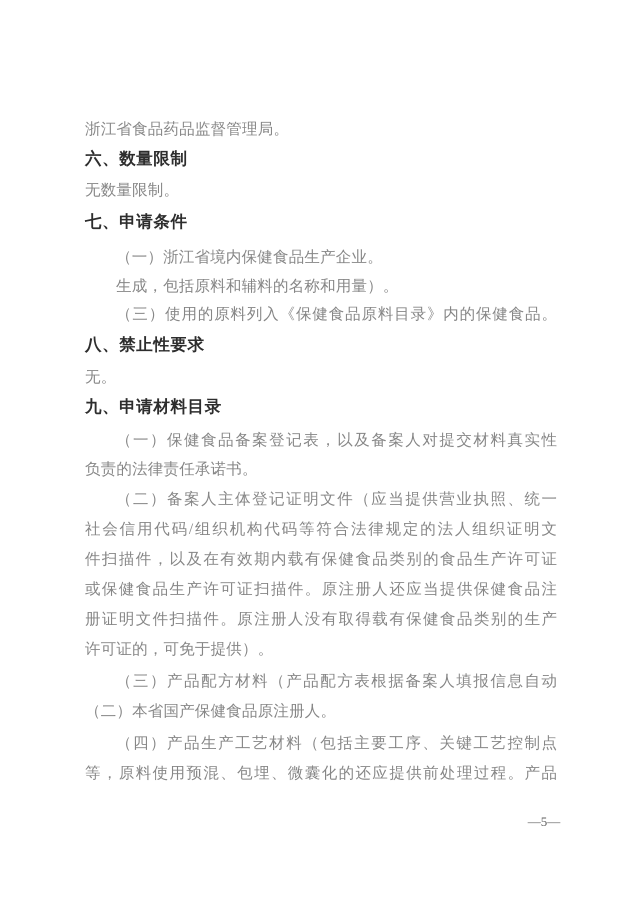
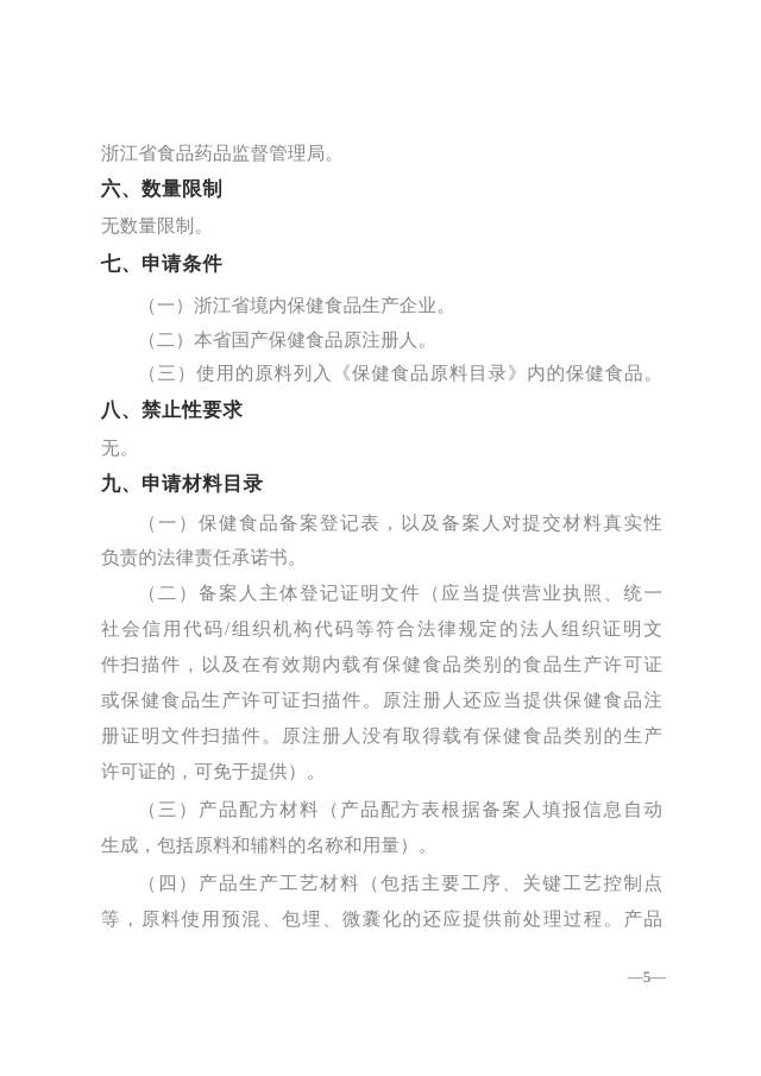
  浙江省食品药品监督管理局。
  六、数量限制
  无数量限制。
  七、申请条件
  （一）浙江省境内保健食品生产企业。
- 生成，包括原料和辅料的名称和用量）。
+ （二）本省国产保健食品原注册人。
  （三）使用的原料列入《保健食品原料目录》内的保健食品。
  八、禁止性要求
  无。
  九、申请材料目录
  （一）保健食品备案登记表，以及备案人对提交材料真实性
  负责的法律责任承诺书。
  （二）备案人主体登记证明文件（应当提供营业执照、统一
  社会信用代码/组织机构代码等符合法律规定的法人组织证明文
  件扫描件，以及在有效期内载有保健食品类别的食品生产许可证
  或保健食品生产许可证扫描件。原注册人还应当提供保健食品注
  册证明文件扫描件。原注册人没有取得载有保健食品类别的生产
  许可证的，可免于提供）。
  （三）产品配方材料（产品配方表根据备案人填报信息自动
- （二）本省国产保健食品原注册人。
+ 生成，包括原料和辅料的名称和用量）。
  （四）产品生产工艺材料（包括主要工序、关键工艺控制点
  等，原料使用预混、包埋、微囊化的还应提供前处理过程。产品
  —5—
